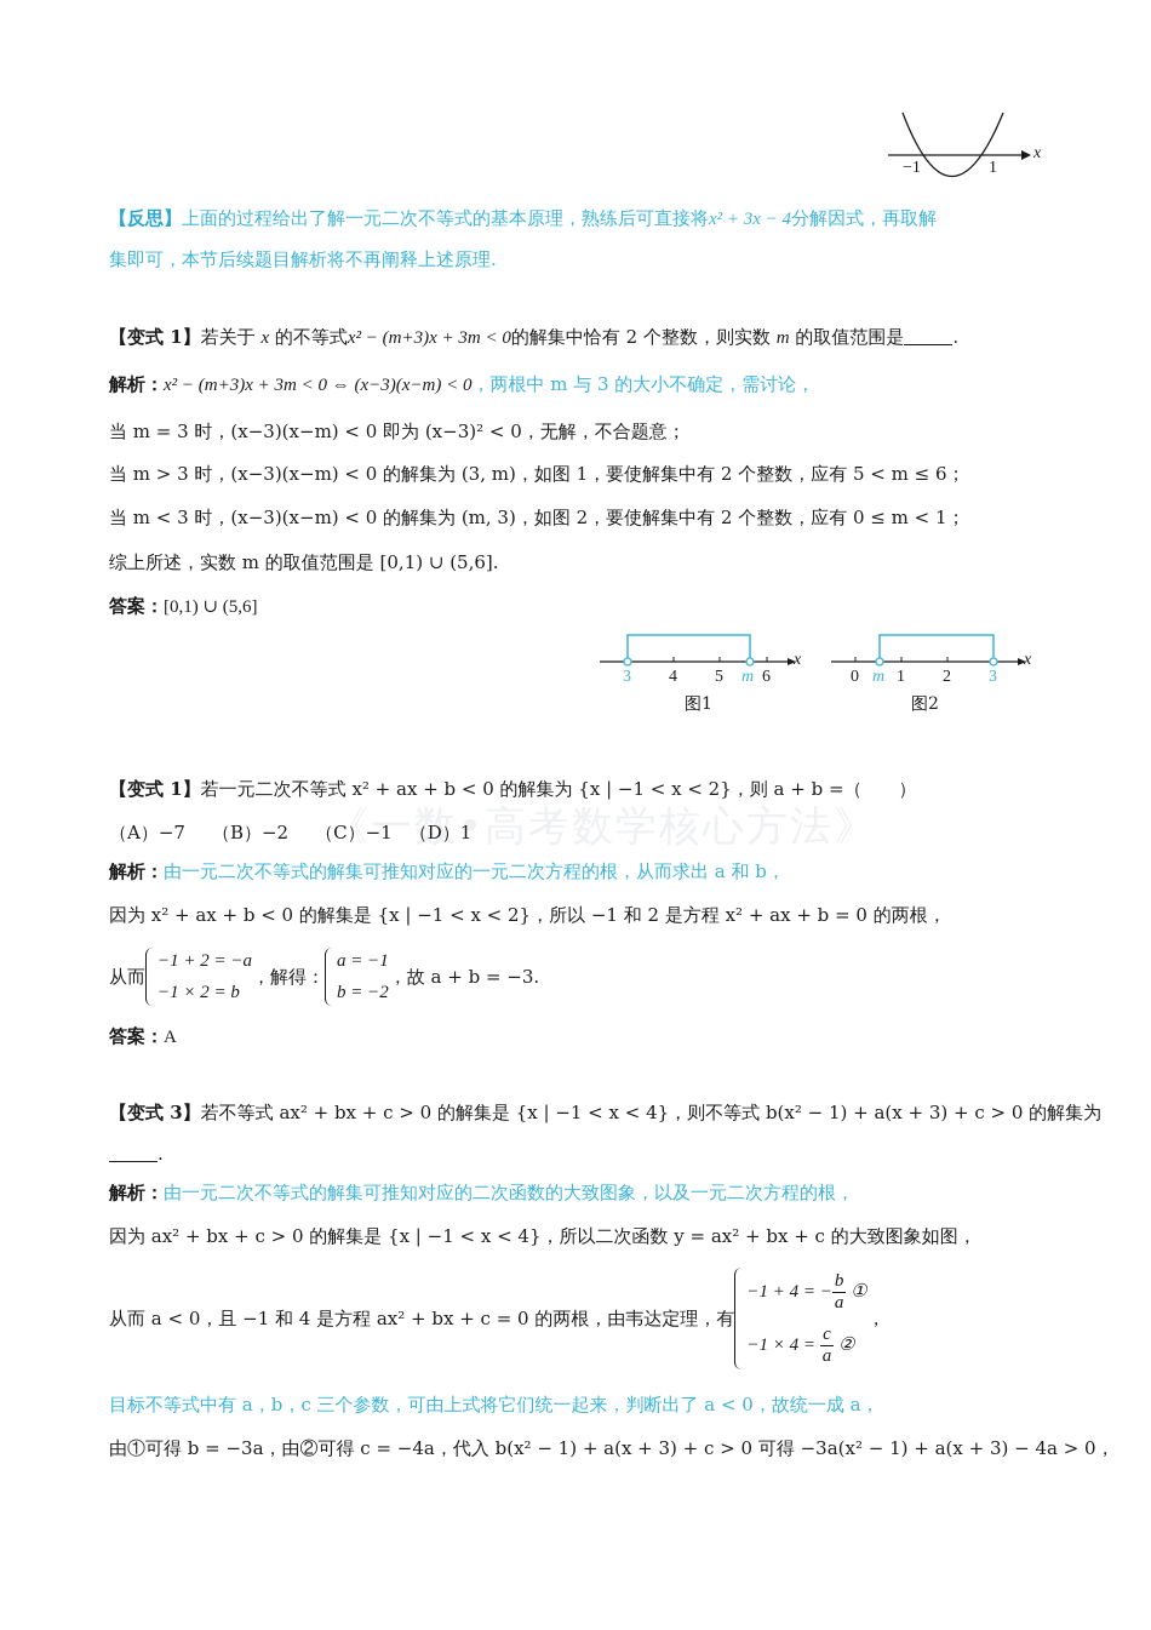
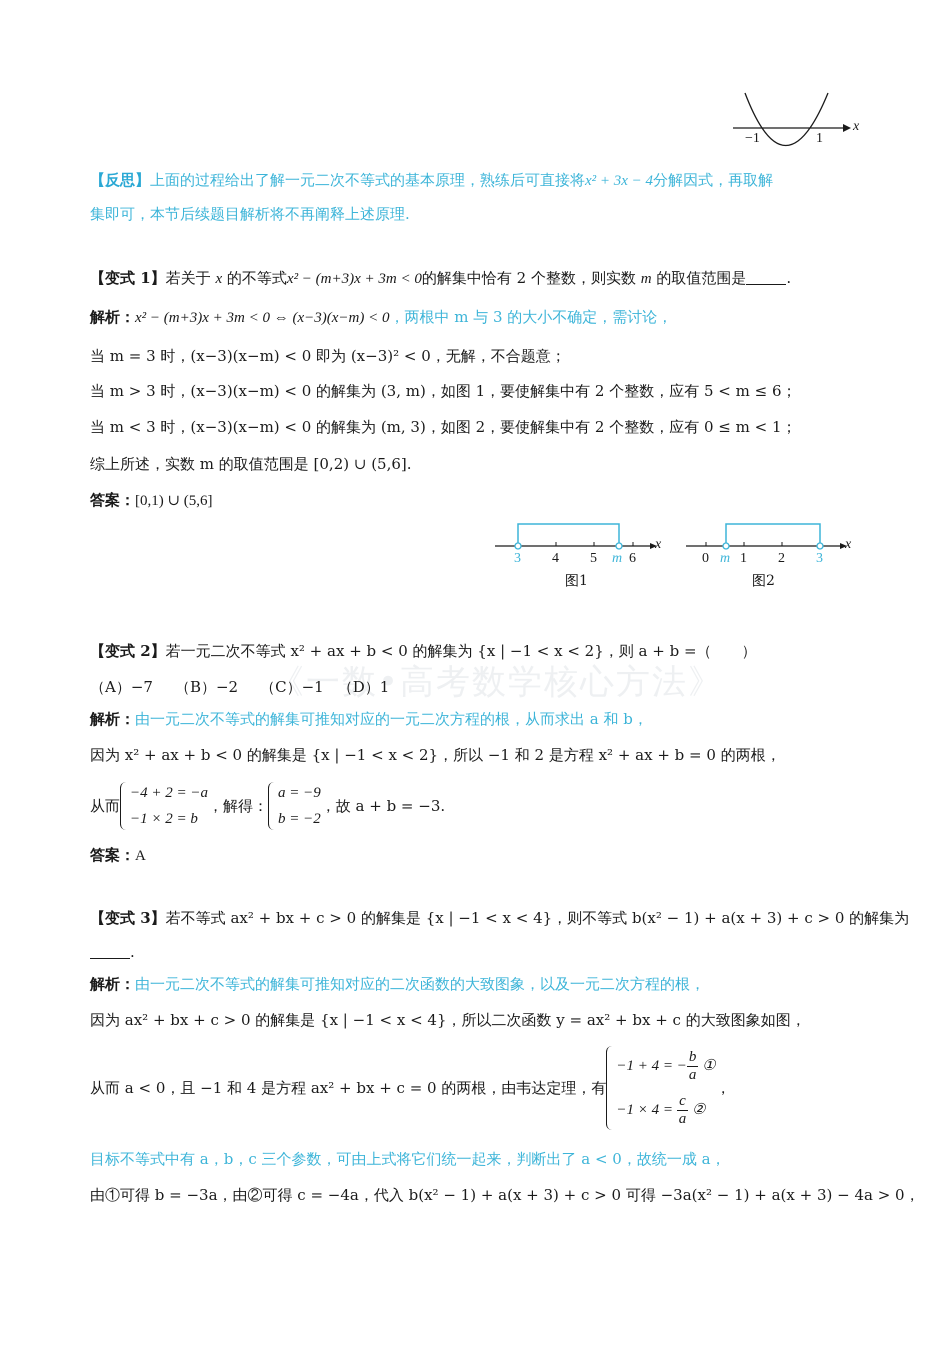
  《一数•高考数学核心方法》
  x
  −1
  1
  【反思】上面的过程给出了解一元二次不等式的基本原理，熟练后可直接将x² + 3x − 4分解因式，再取解
  集即可，本节后续题目解析将不再阐释上述原理.
  【变式 1】若关于 x 的不等式x² − (m+3)x + 3m < 0的解集中恰有 2 个整数，则实数 m 的取值范围是 .
  解析：x² − (m+3)x + 3m < 0 ⇔ (x−3)(x−m) < 0，两根中 m 与 3 的大小不确定，需讨论，
  当 m = 3 时，(x−3)(x−m) < 0 即为 (x−3)² < 0，无解，不合题意；
  当 m > 3 时，(x−3)(x−m) < 0 的解集为 (3, m)，如图 1，要使解集中有 2 个整数，应有 5 < m ≤ 6；
  当 m < 3 时，(x−3)(x−m) < 0 的解集为 (m, 3)，如图 2，要使解集中有 2 个整数，应有 0 ≤ m < 1；
- 综上所述，实数 m 的取值范围是 [0,1) ∪ (5,6].
+ 综上所述，实数 m 的取值范围是 [0,2) ∪ (5,6].
  答案：[0,1) ∪ (5,6]
  x
  3
  4
  5
  m
  6
  图1
  x
  0
  m
  1
  2
  3
  图2
- 【变式 1】若一元二次不等式 x² + ax + b < 0 的解集为 {x | −1 < x < 2}，则 a + b =（ ）
+ 【变式 2】若一元二次不等式 x² + ax + b < 0 的解集为 {x | −1 < x < 2}，则 a + b =（ ）
  （A）−7 （B）−2 （C）−1 （D）1
  解析：由一元二次不等式的解集可推知对应的一元二次方程的根，从而求出 a 和 b，
  因为 x² + ax + b < 0 的解集是 {x | −1 < x < 2}，所以 −1 和 2 是方程 x² + ax + b = 0 的两根，
  从而
- −1 + 2 = −a
+ −4 + 2 = −a
  −1 × 2 = b
  ，解得：
- a = −1
+ a = −9
  b = −2
  ，故 a + b = −3.
  答案：A
  【变式 3】若不等式 ax² + bx + c > 0 的解集是 {x | −1 < x < 4}，则不等式 b(x² − 1) + a(x + 3) + c > 0 的解集为
  .
  解析：由一元二次不等式的解集可推知对应的二次函数的大致图象，以及一元二次方程的根，
  因为 ax² + bx + c > 0 的解集是 {x | −1 < x < 4}，所以二次函数 y = ax² + bx + c 的大致图象如图，
  从而 a < 0，且 −1 和 4 是方程 ax² + bx + c = 0 的两根，由韦达定理，有
  −1 + 4 = −
  b
  a
  ①
  −1 × 4 =
  c
  a
  ②
  ，
  目标不等式中有 a，b，c 三个参数，可由上式将它们统一起来，判断出了 a < 0，故统一成 a，
  由①可得 b = −3a，由②可得 c = −4a，代入 b(x² − 1) + a(x + 3) + c > 0 可得 −3a(x² − 1) + a(x + 3) − 4a > 0，
